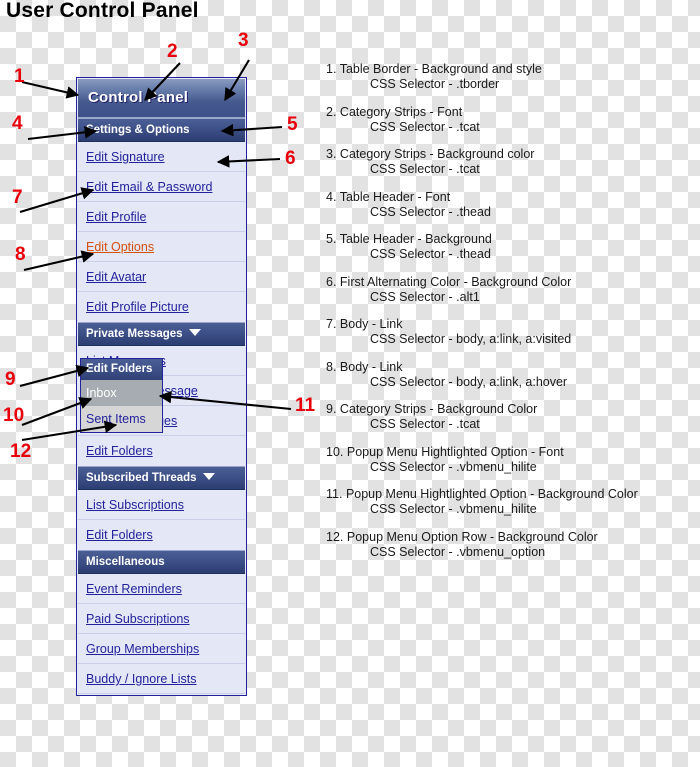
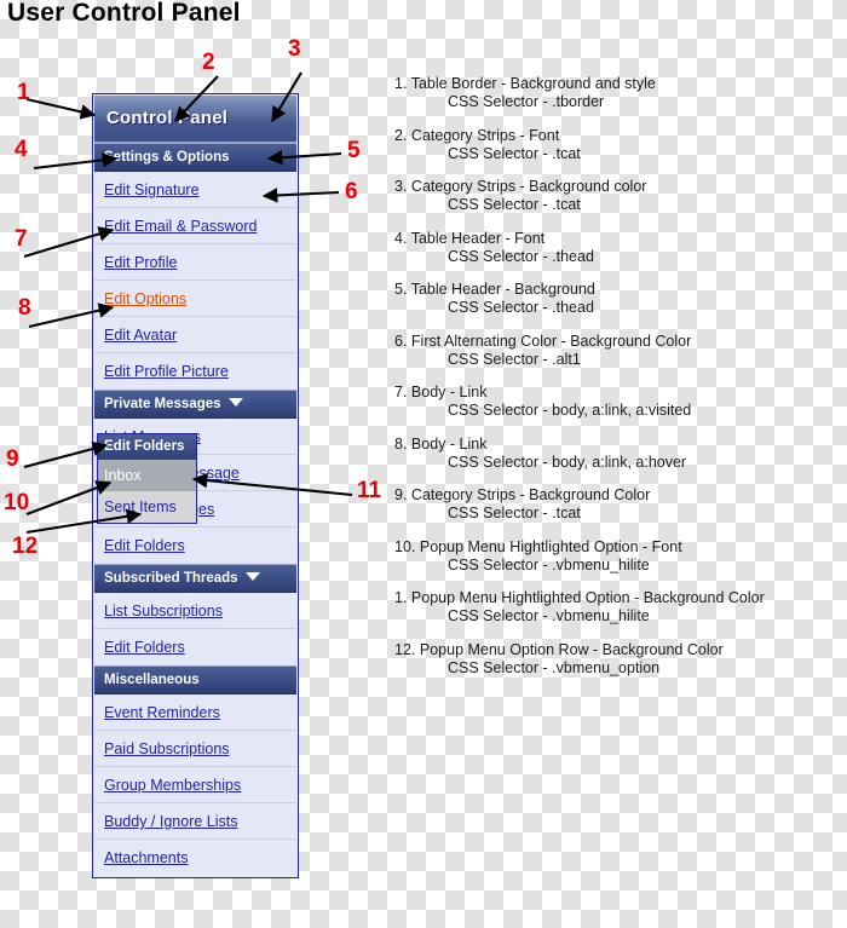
  User Control Panel
  Control Panel
  Settings & Options
  Edit Signature
  Edit Email & Password
  Edit Profile
  Edit Options
  Edit Avatar
  Edit Profile Picture
  Private Messages
  Edit Folders
  Subscribed Threads
  List Subscriptions
  Edit Folders
  Miscellaneous
  Event Reminders
  Paid Subscriptions
  Group Memberships
  Buddy / Ignore Lists
+ Attachments
  Edit Folders
  Inbox
  Sent Items
  1
  2
  3
  4
  5
  6
  7
  8
  9
  10
  11
  12
  1. Table Border - Background and style
  CSS Selector - .tborder
  2. Category Strips - Font
  CSS Selector - .tcat
  3. Category Strips - Background color
  CSS Selector - .tcat
  4. Table Header - Font
  CSS Selector - .thead
  5. Table Header - Background
  CSS Selector - .thead
  6. First Alternating Color - Background Color
  CSS Selector - .alt1
  7. Body - Link
  CSS Selector - body, a:link, a:visited
  8. Body - Link
  CSS Selector - body, a:link, a:hover
  9. Category Strips - Background Color
  CSS Selector - .tcat
  10. Popup Menu Hightlighted Option - Font
  CSS Selector - .vbmenu_hilite
- 11. Popup Menu Hightlighted Option - Background Color
+ 1. Popup Menu Hightlighted Option - Background Color
  CSS Selector - .vbmenu_hilite
  12. Popup Menu Option Row - Background Color
  CSS Selector - .vbmenu_option
